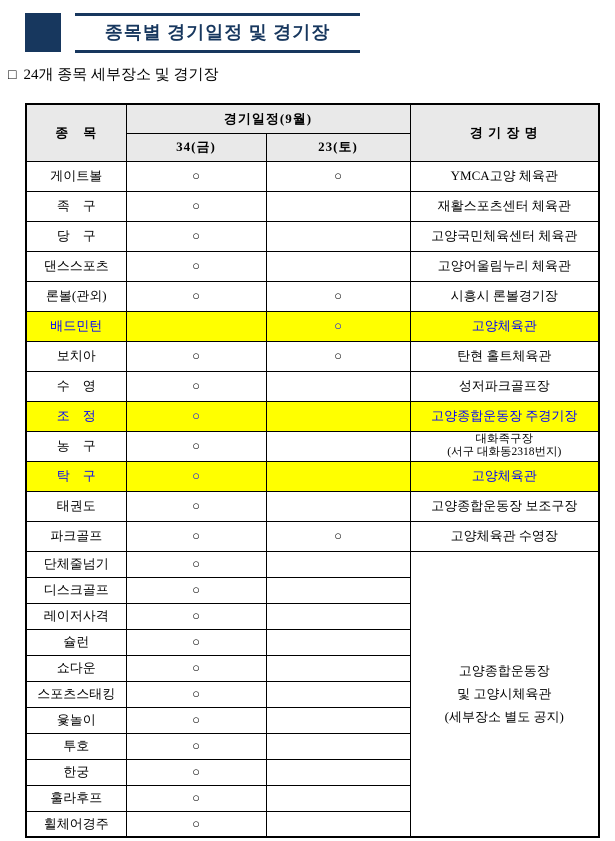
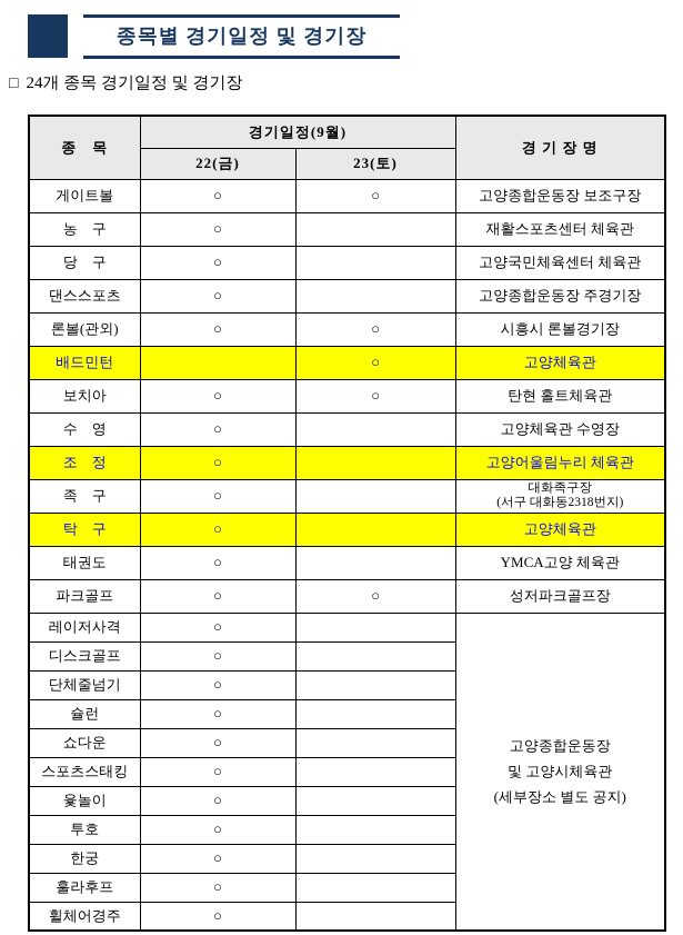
  종목별 경기일정 및 경기장
  □
- 24개 종목 세부장소 및 경기장
+ 24개 종목 경기일정 및 경기장
  종 목	경기일정(9월)	경 기 장 명
- 34(금)	23(토)
+ 22(금)	23(토)
- 게이트볼	○	○	YMCA고양 체육관
+ 게이트볼	○	○	고양종합운동장 보조구장
- 족 구	○		재활스포츠센터 체육관
+ 농 구	○		재활스포츠센터 체육관
  당 구	○		고양국민체육센터 체육관
- 댄스스포츠	○		고양어울림누리 체육관
+ 댄스스포츠	○		고양종합운동장 주경기장
  론볼(관외)	○	○	시흥시 론볼경기장
  배드민턴		○	고양체육관
  보치아	○	○	탄현 홀트체육관
- 수 영	○		성저파크골프장
+ 수 영	○		고양체육관 수영장
- 조 정	○		고양종합운동장 주경기장
+ 조 정	○		고양어울림누리 체육관
- 농 구	○		대화족구장 (서구 대화동2318번지)
+ 족 구	○		대화족구장 (서구 대화동2318번지)
  탁 구	○		고양체육관
- 태권도	○		고양종합운동장 보조구장
+ 태권도	○		YMCA고양 체육관
- 파크골프	○	○	고양체육관 수영장
+ 파크골프	○	○	성저파크골프장
- 단체줄넘기	○		고양종합운동장 및 고양시체육관 (세부장소 별도 공지)
+ 레이저사격	○		고양종합운동장 및 고양시체육관 (세부장소 별도 공지)
  디스크골프	○
- 레이저사격	○
+ 단체줄넘기	○
  슐런	○
  쇼다운	○
  스포츠스태킹	○
  윷놀이	○
  투호	○
  한궁	○
  훌라후프	○
  휠체어경주	○
